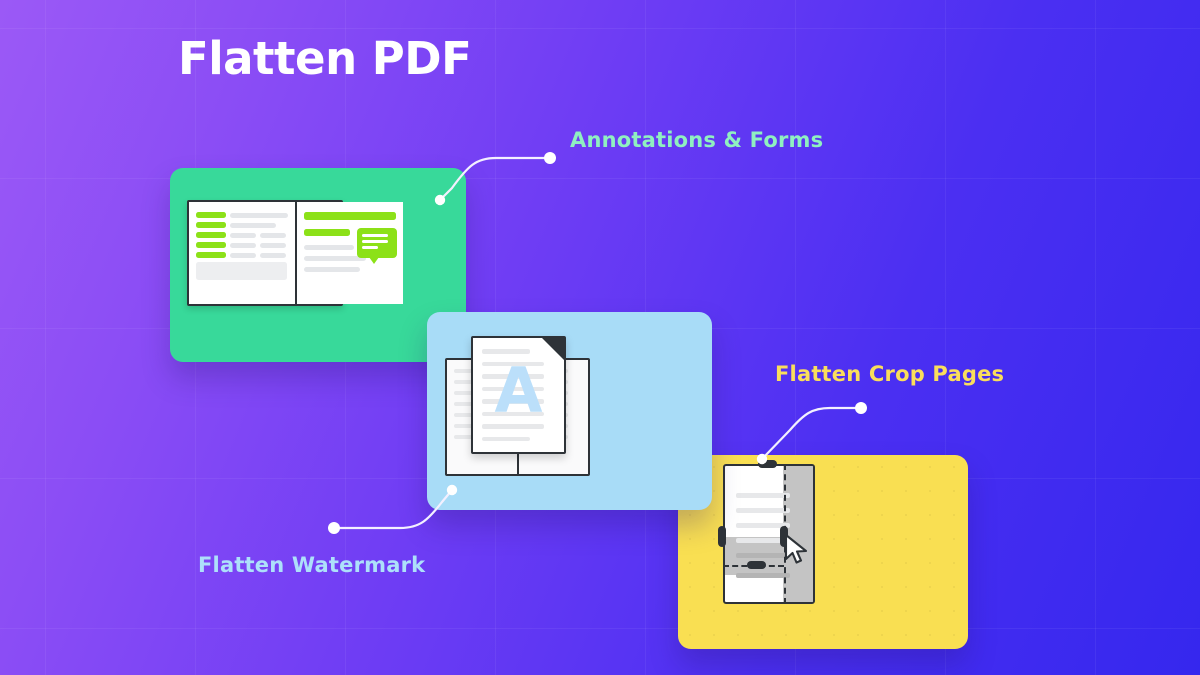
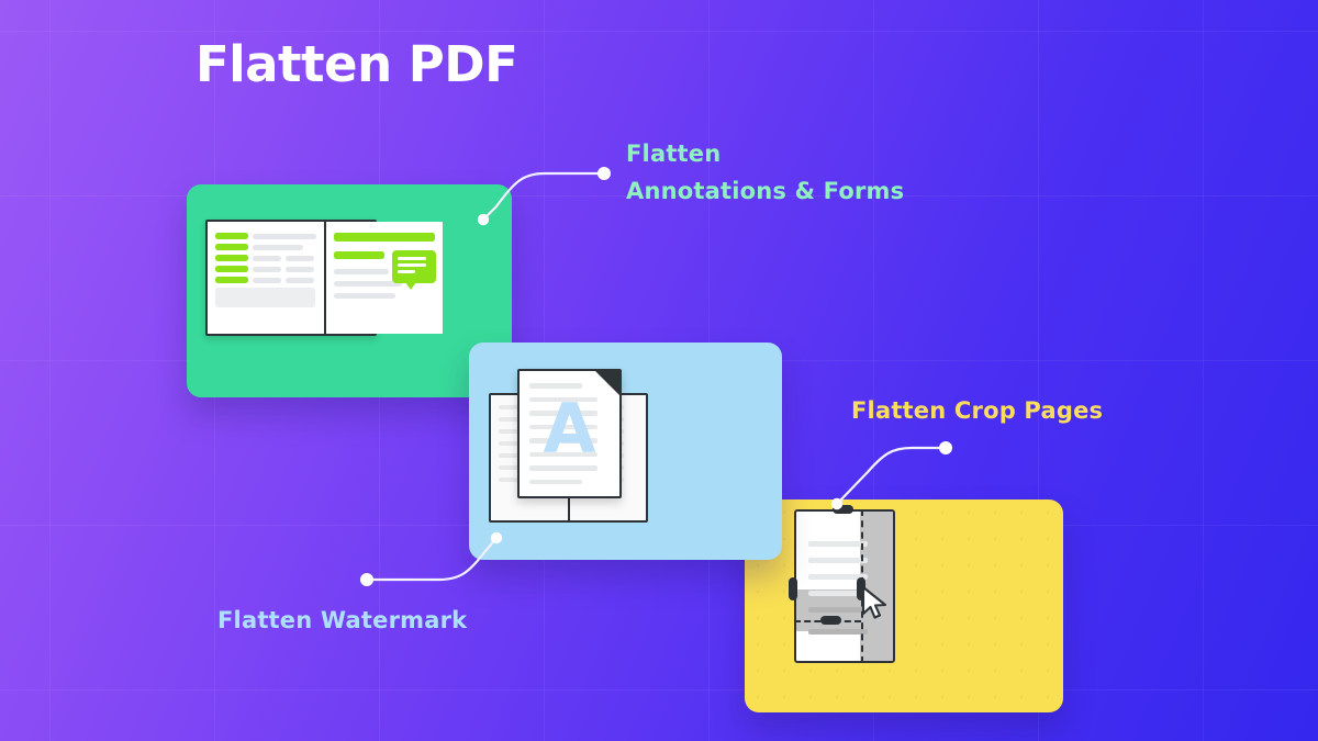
  Flatten PDF
  A
+ Flatten
  Annotations & Forms
  Flatten Watermark
  Flatten Crop Pages
